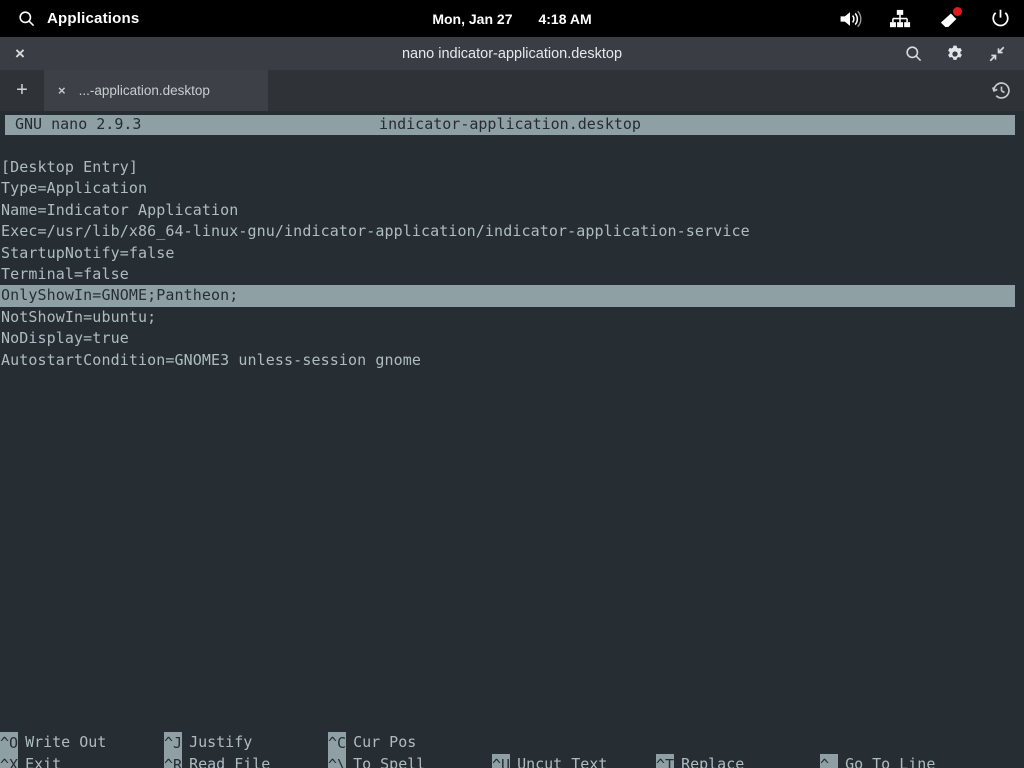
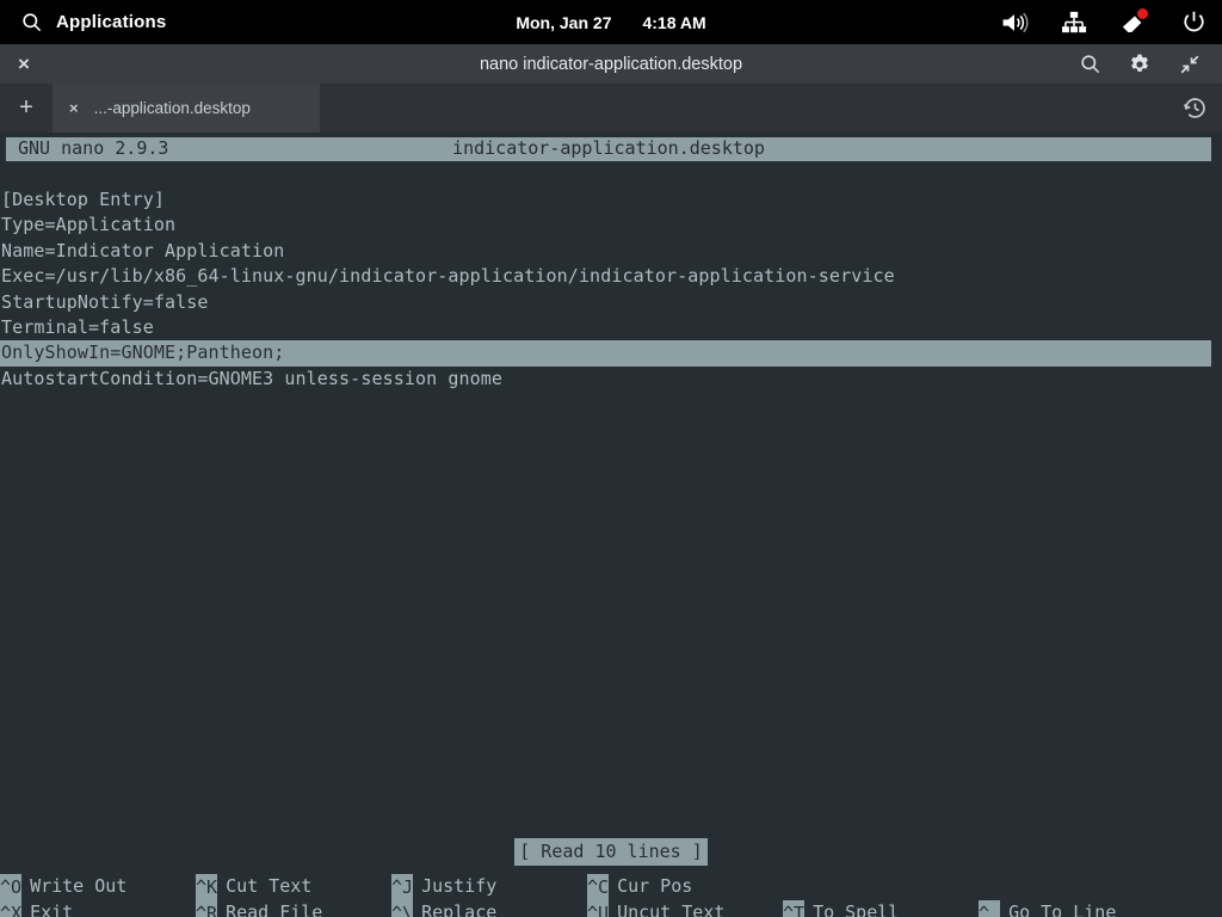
  Applications
  Mon, Jan 27
  4:18 AM
  ×
  nano indicator-application.desktop
  +
  ×
  ...-application.desktop
  GNU nano 2.9.3
  indicator-application.desktop
  [Desktop Entry]
  Type=Application
  Name=Indicator Application
  Exec=/usr/lib/x86_64-linux-gnu/indicator-application/indicator-application-service
  StartupNotify=false
  Terminal=false
  OnlyShowIn=GNOME;Pantheon;
- NotShowIn=ubuntu;
- NoDisplay=true
  AutostartCondition=GNOME3 unless-session gnome
+ [ Read 10 lines ]
  ^O
  Write Out
+ ^K
+ Cut Text
  ^J
  Justify
  ^C
  Cur Pos
  ^X
  Exit
  ^R
  Read File
  ^\
- To Spell
+ Replace
  ^U
  Uncut Text
  ^T
- Replace
+ To Spell
  ^_
  Go To Line
